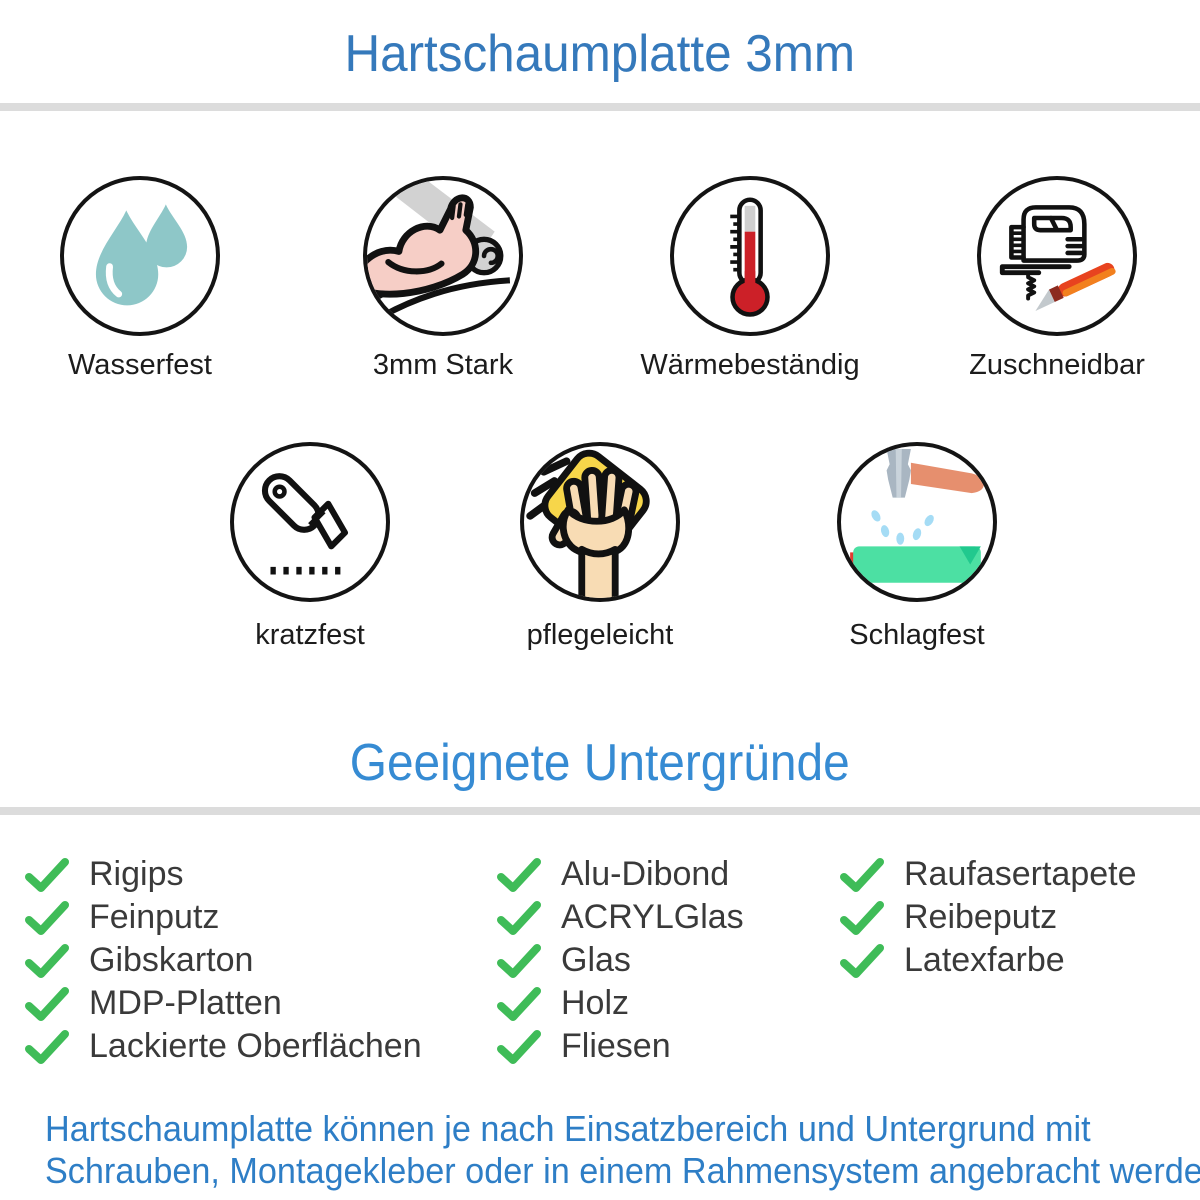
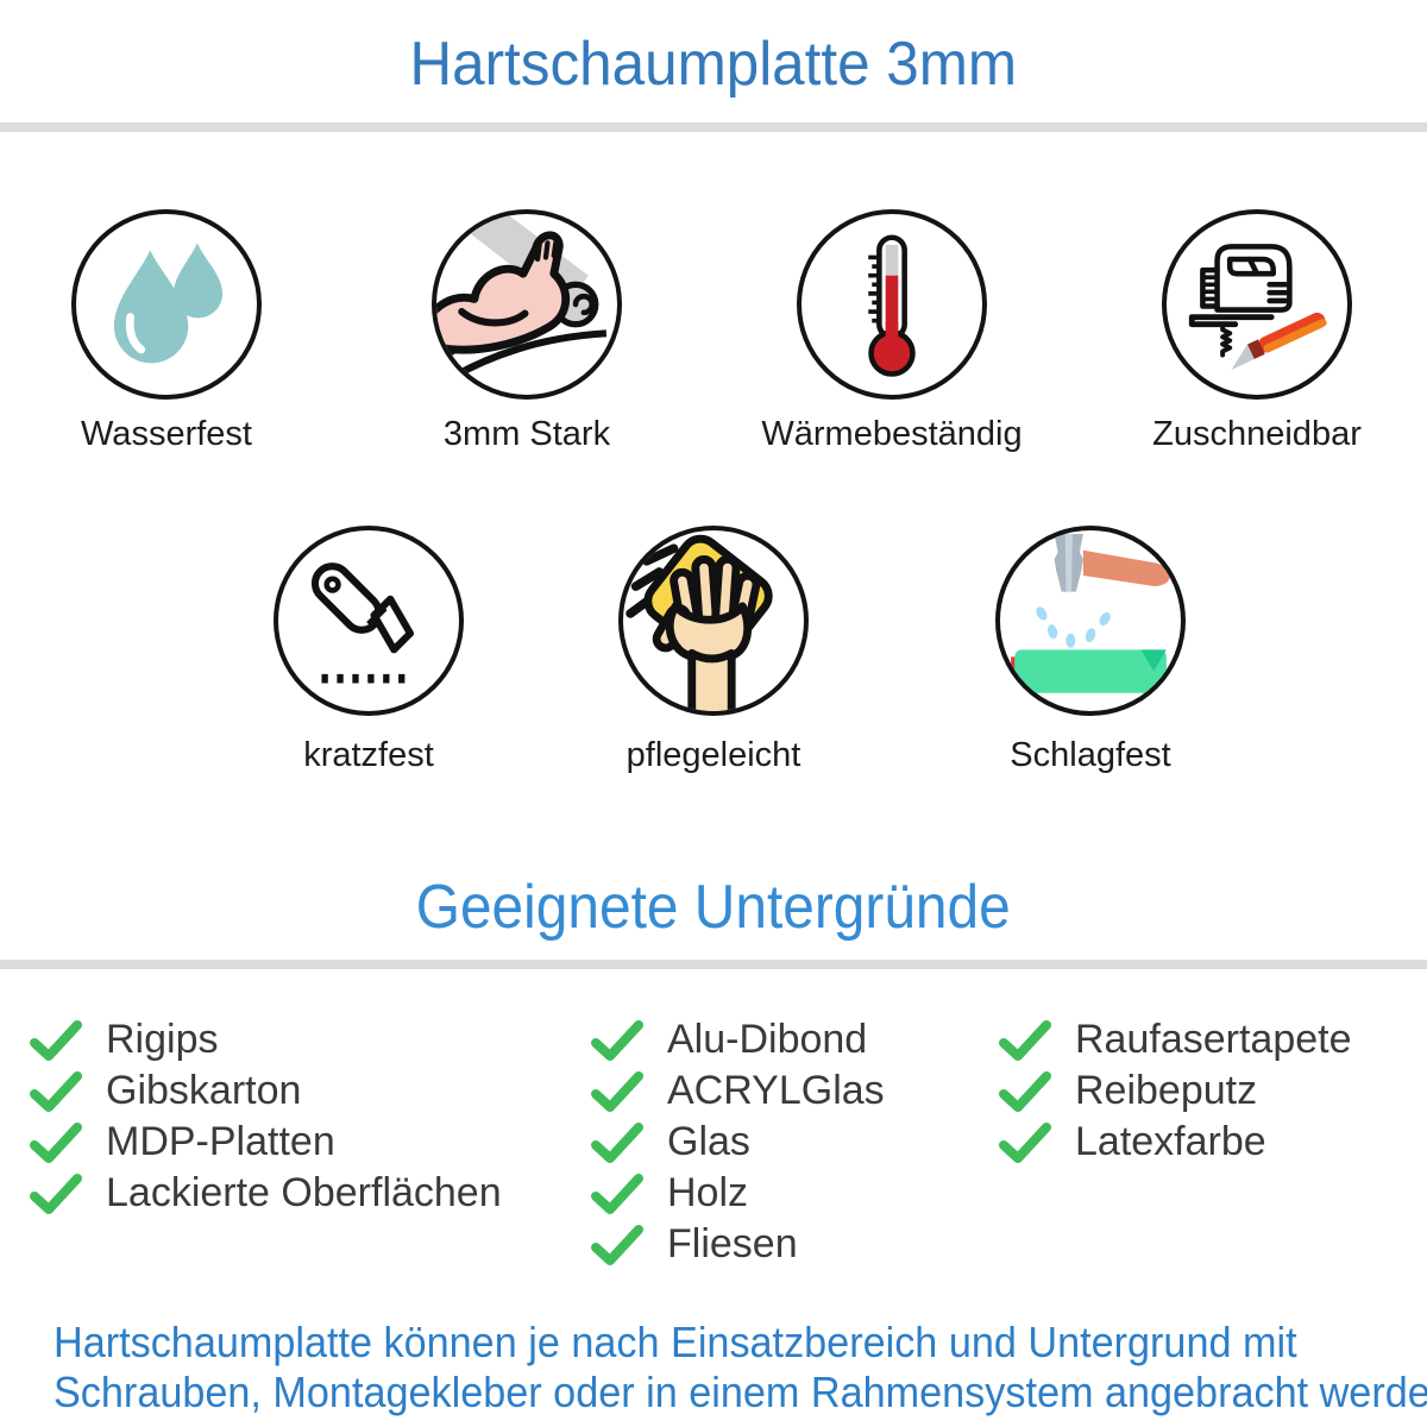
  Hartschaumplatte 3mm
  Wasserfest
  3mm Stark
  Wärmebeständig
  Zuschneidbar
  kratzfest
  pflegeleicht
  Schlagfest
  Geeignete Untergründe
  Rigips
- Feinputz
  Gibskarton
  MDP-Platten
  Lackierte Oberflächen
  Alu-Dibond
  ACRYLGlas
  Glas
  Holz
  Fliesen
  Raufasertapete
  Reibeputz
  Latexfarbe
  Hartschaumplatte können je nach Einsatzbereich und Untergrund mit
  Schrauben, Montagekleber oder in einem Rahmensystem angebracht werde
